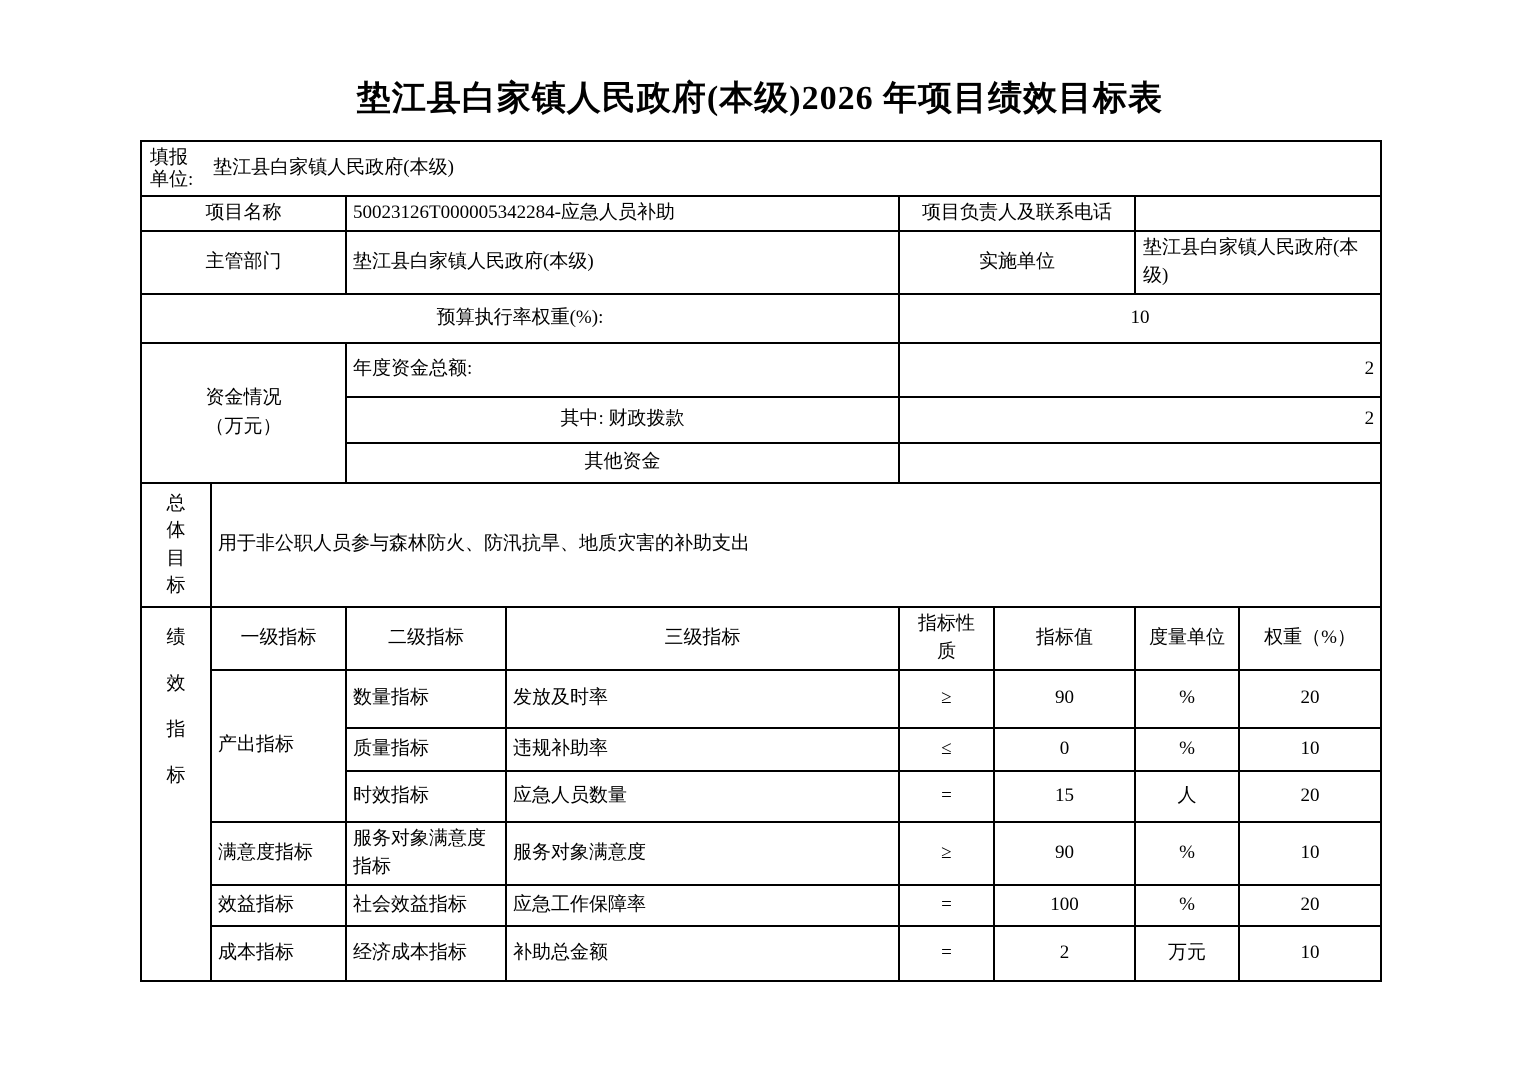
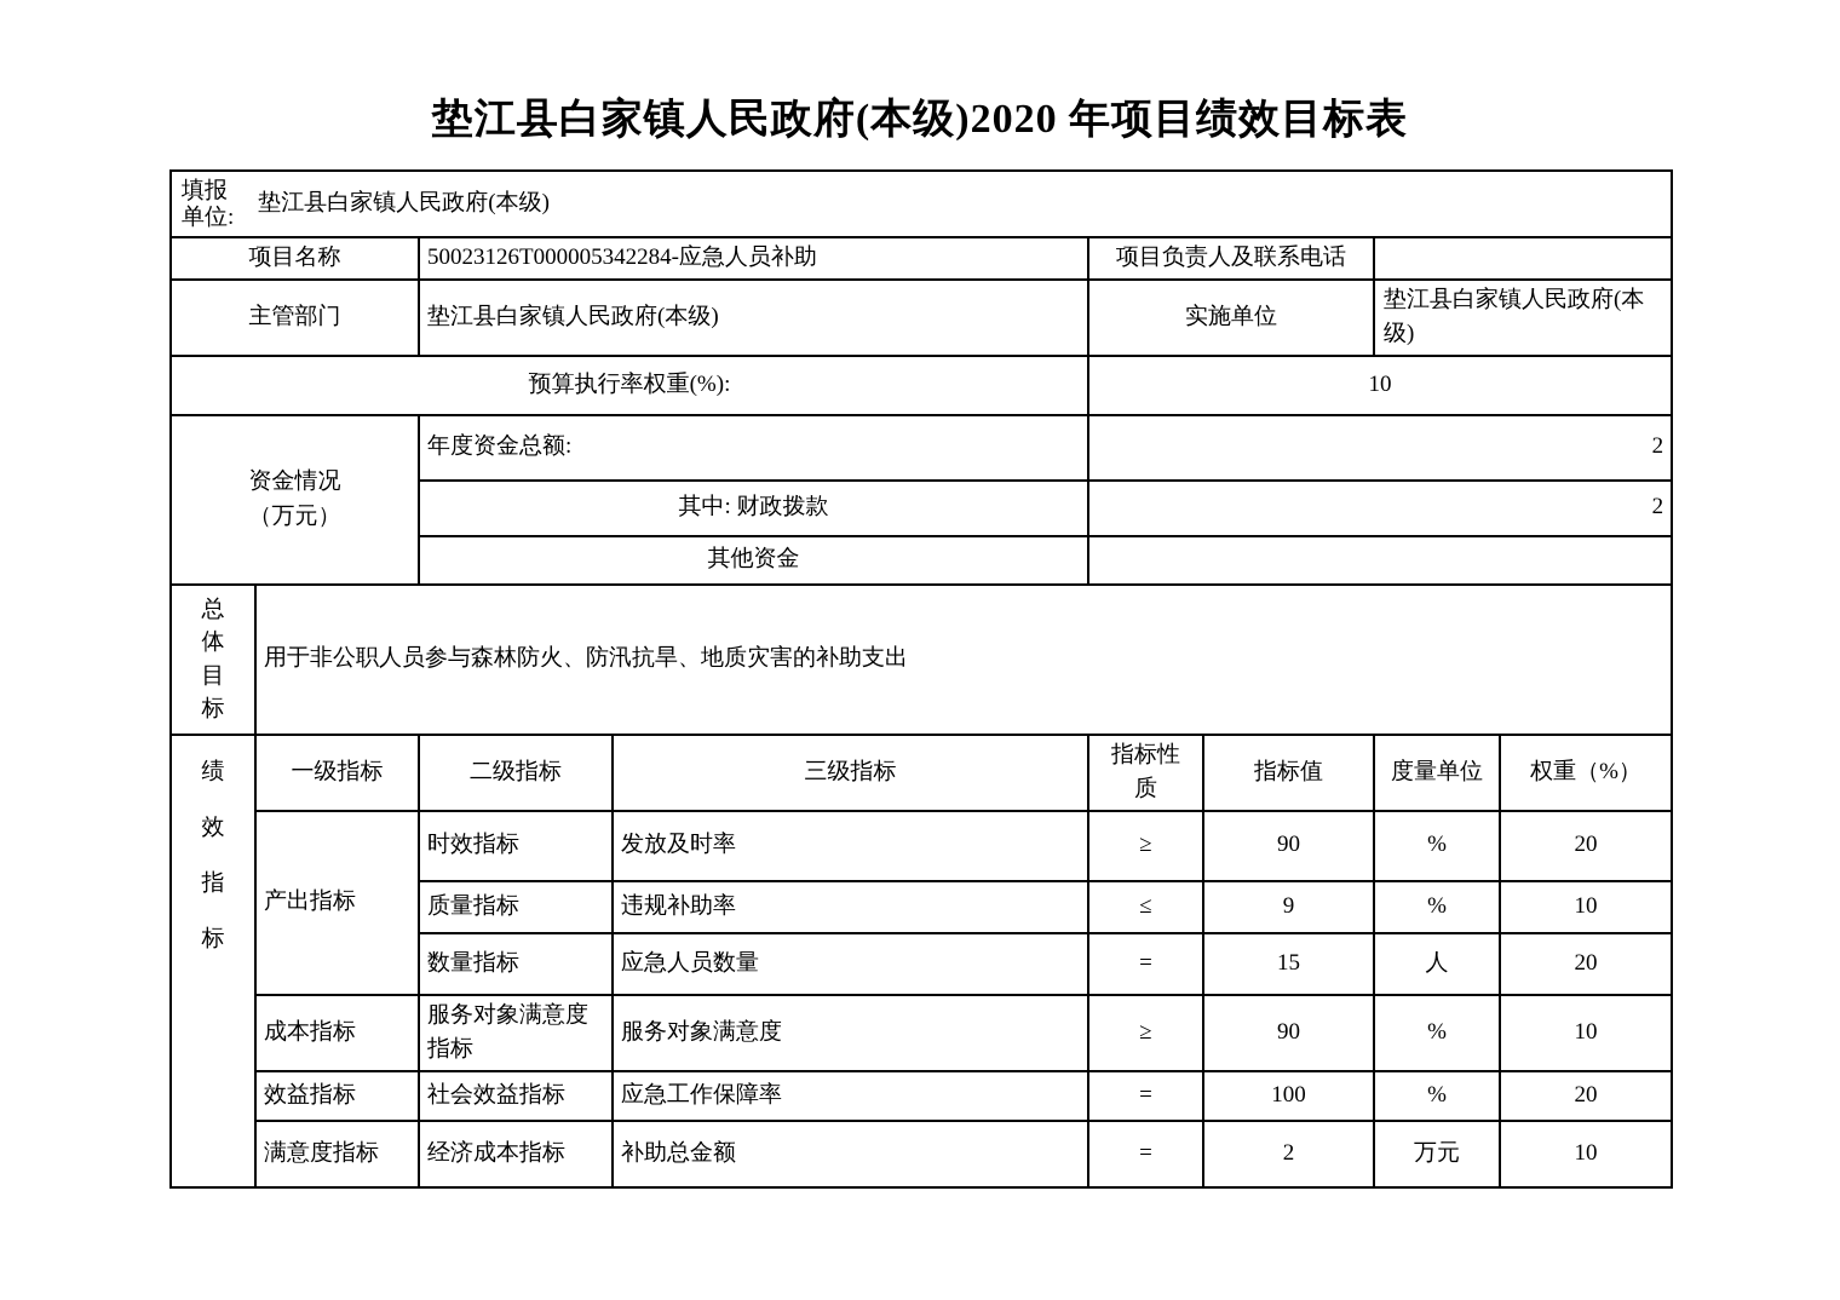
- 垫江县白家镇人民政府(本级)2026 年项目绩效目标表
+ 垫江县白家镇人民政府(本级)2020 年项目绩效目标表
  填报 单位: 垫江县白家镇人民政府(本级)
  项目名称	50023126T000005342284-应急人员补助	项目负责人及联系电话
  主管部门	垫江县白家镇人民政府(本级)	实施单位	垫江县白家镇人民政府(本级)
  预算执行率权重(%):	10
  资金情况 （万元）	年度资金总额:	2
  其中: 财政拨款	2
  其他资金
  总 体 目 标	用于非公职人员参与森林防火、防汛抗旱、地质灾害的补助支出
  绩 效 指 标	一级指标	二级指标	三级指标	指标性质	指标值	度量单位	权重（%）
- 产出指标	数量指标	发放及时率	≥	90	%	20
+ 产出指标	时效指标	发放及时率	≥	90	%	20
- 质量指标	违规补助率	≤	0	%	10
+ 质量指标	违规补助率	≤	9	%	10
- 时效指标	应急人员数量	=	15	人	20
+ 数量指标	应急人员数量	=	15	人	20
- 满意度指标	服务对象满意度指标	服务对象满意度	≥	90	%	10
+ 成本指标	服务对象满意度指标	服务对象满意度	≥	90	%	10
  效益指标	社会效益指标	应急工作保障率	=	100	%	20
- 成本指标	经济成本指标	补助总金额	=	2	万元	10
+ 满意度指标	经济成本指标	补助总金额	=	2	万元	10
